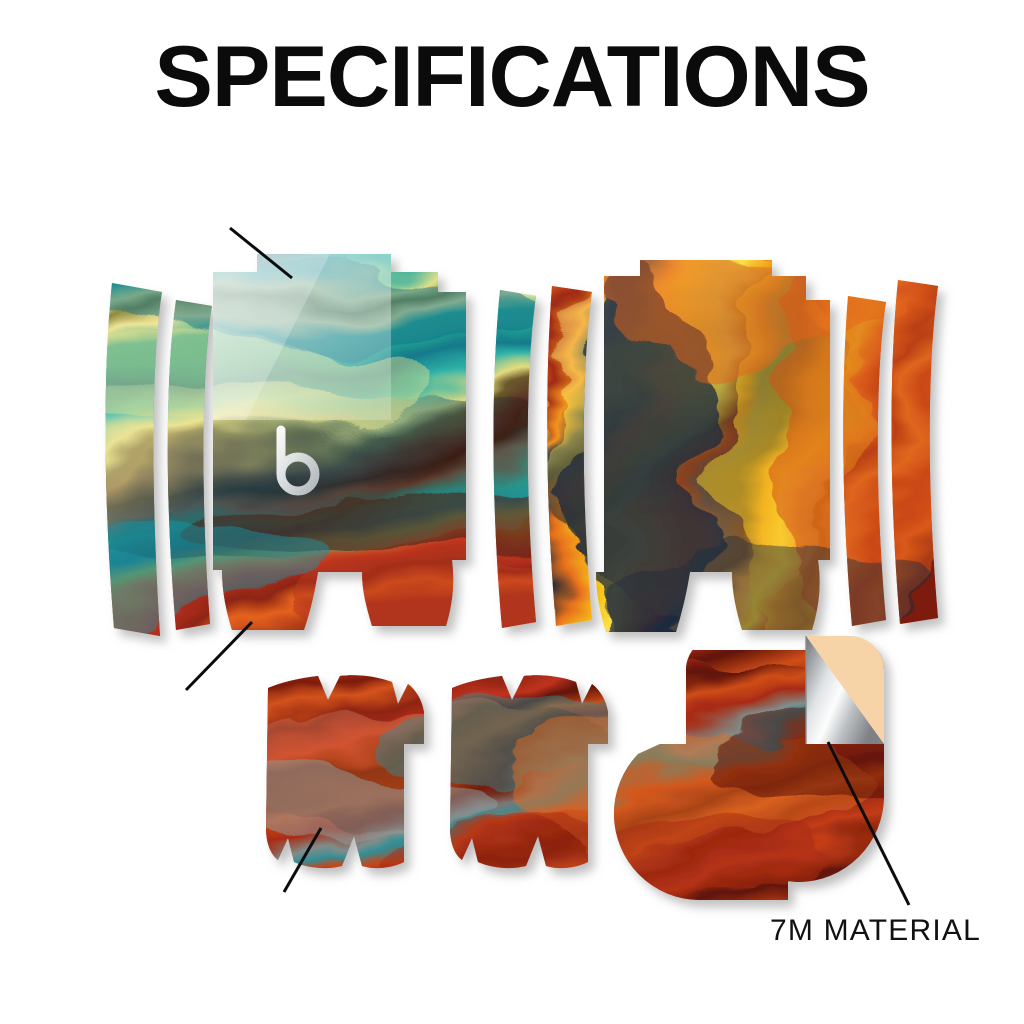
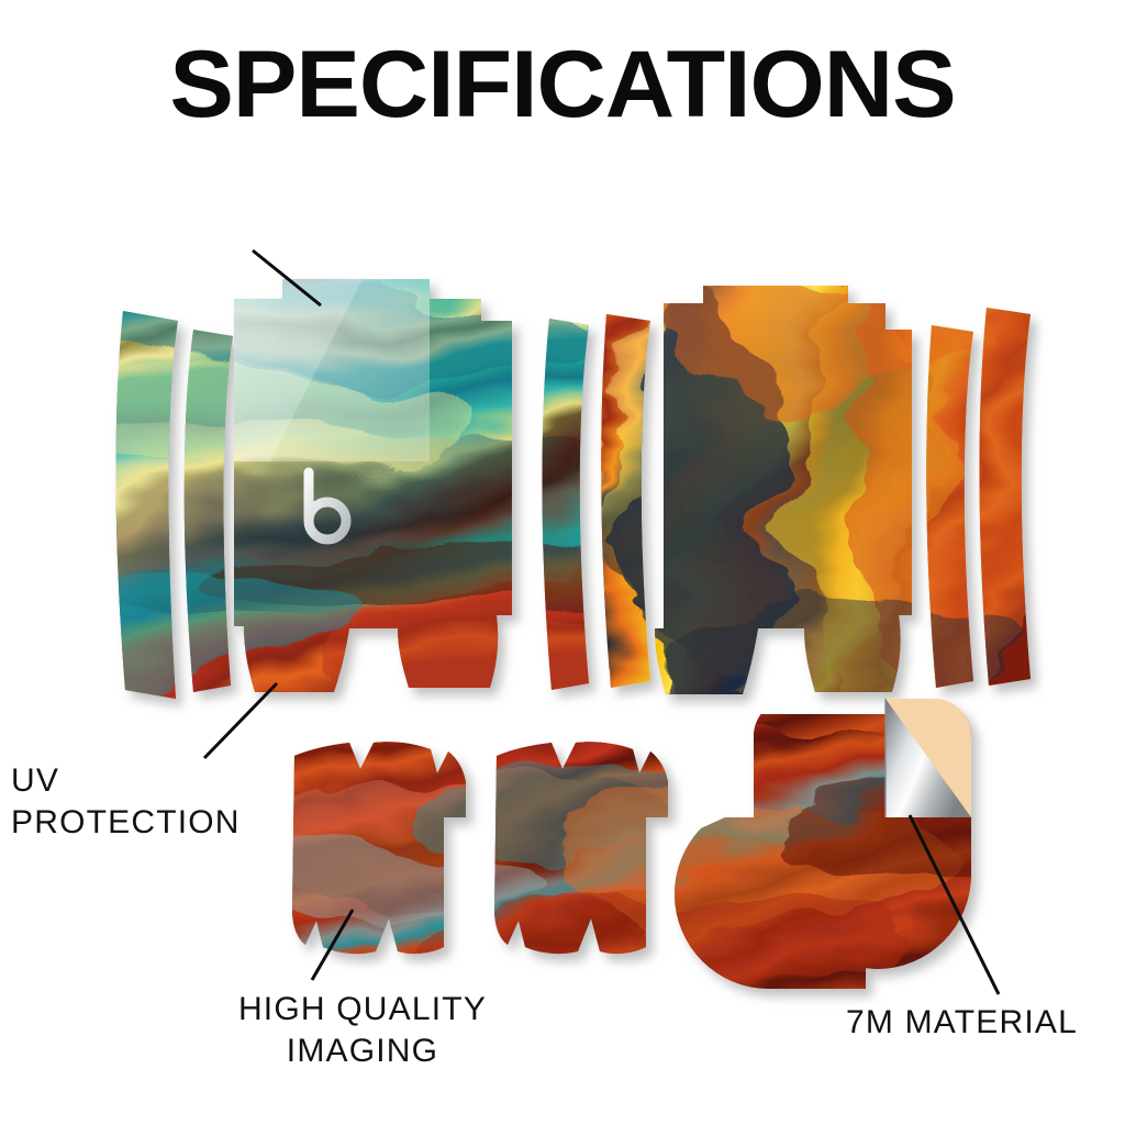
  SPECIFICATIONS
+ UV PROTECTION
+ HIGH QUALITY
+ IMAGING
  7M MATERIAL
